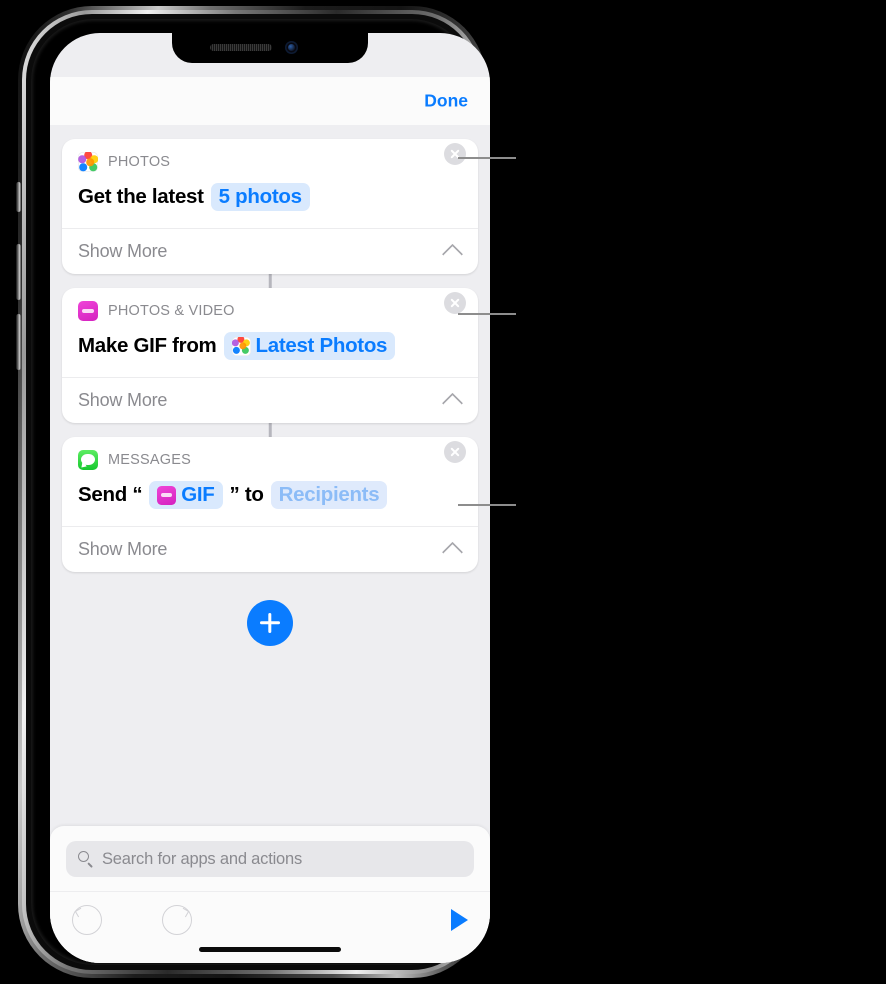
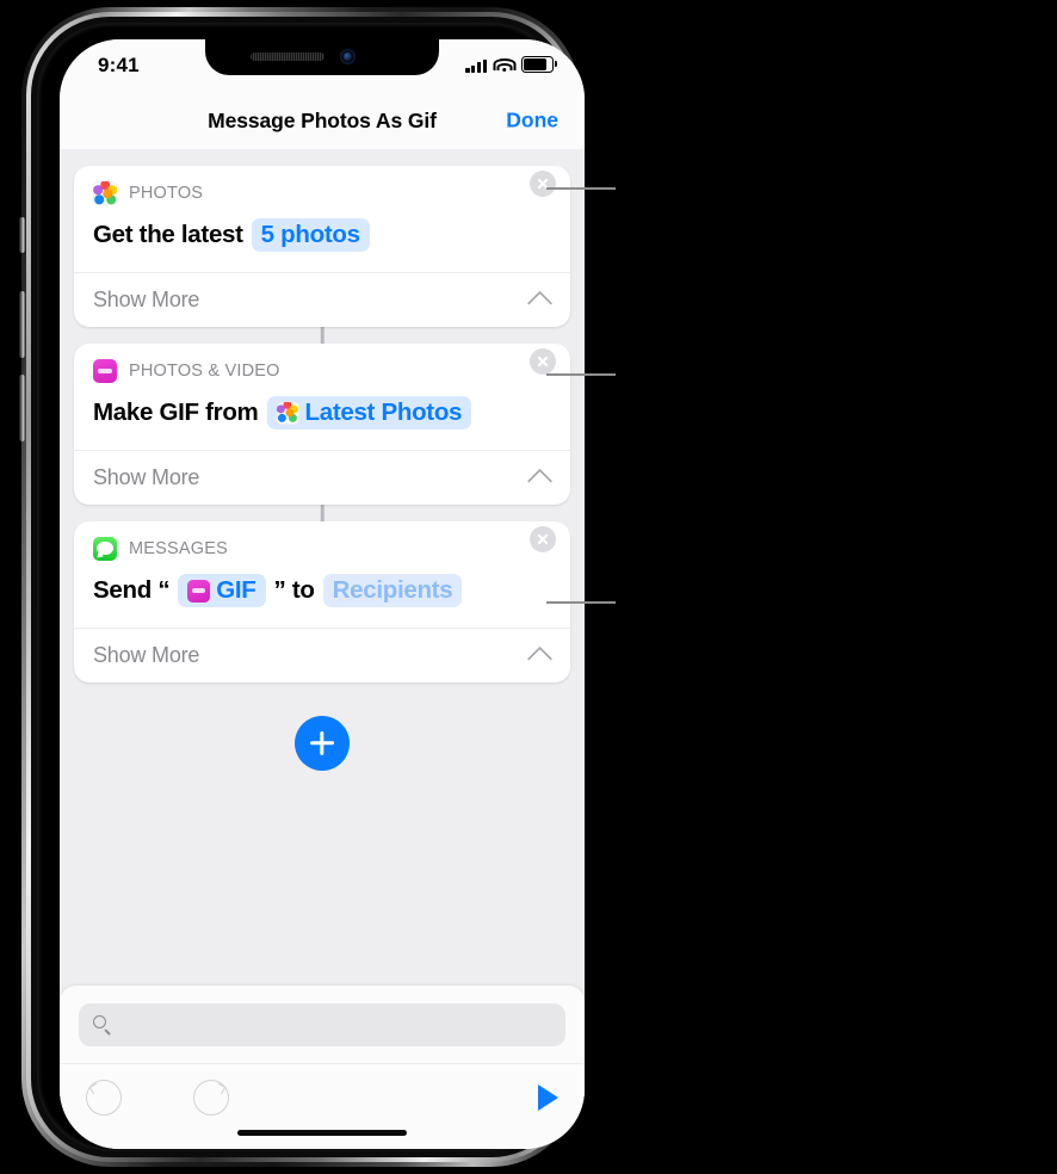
+ 9:41
+ Message Photos As Gif
  Done
  PHOTOS
  Get the latest
  5 photos
  Show More
  PHOTOS & VIDEO
  Make GIF from
  Latest Photos
  Show More
  MESSAGES
  Send “
  GIF
  ” to
  Recipients
  Show More
- Search for apps and actions
